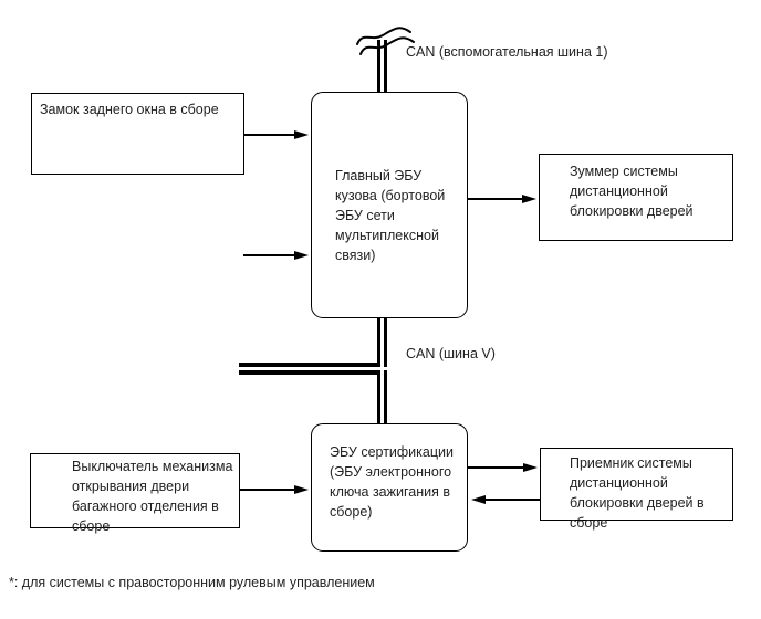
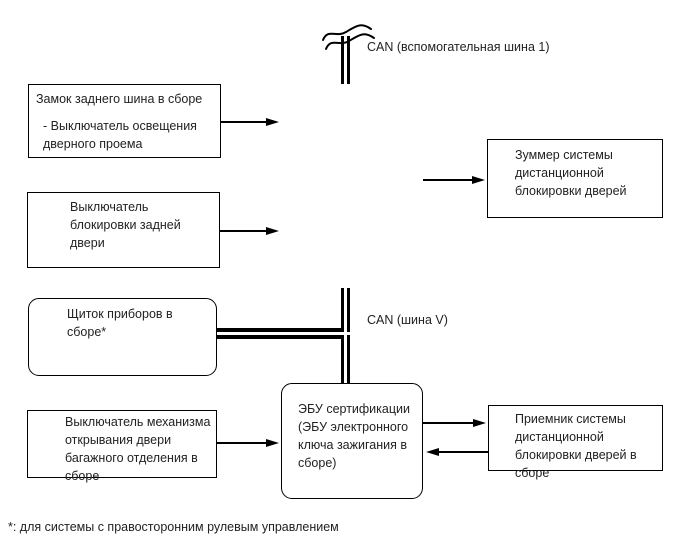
  CAN (вспомогательная шина 1)
  CAN (шина V)
- Замок заднего окна в сборе
+ Замок заднего шина в сборе
+ - Выключатель освещения
+ дверного проема
+ Выключатель
+ блокировки задней
+ двери
+ Щиток приборов в
+ сборе*
  Выключатель механизма
  открывания двери
  багажного отделения в
  сборе
- Главный ЭБУ
- кузова (бортовой
- ЭБУ сети
- мультиплексной
- связи)
  ЭБУ сертификации
  (ЭБУ электронного
  ключа зажигания в
  сборе)
  Зуммер системы
  дистанционной
  блокировки дверей
  Приемник системы
  дистанционной
  блокировки дверей в
  сборе
  *: для системы с правосторонним рулевым управлением
